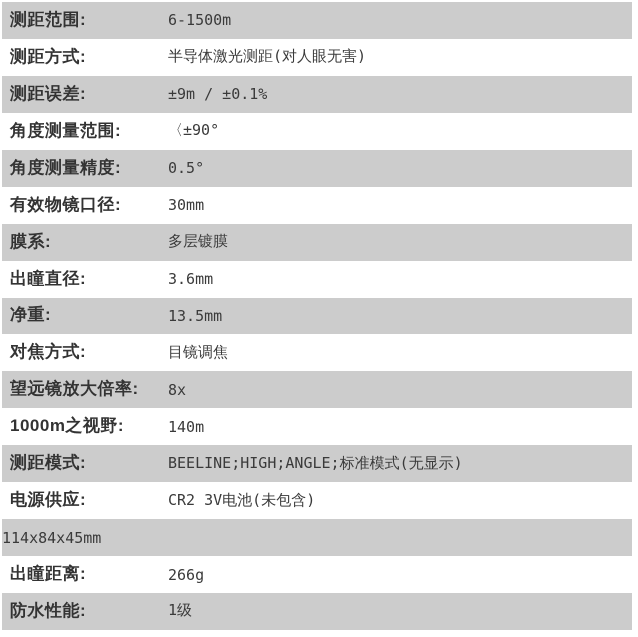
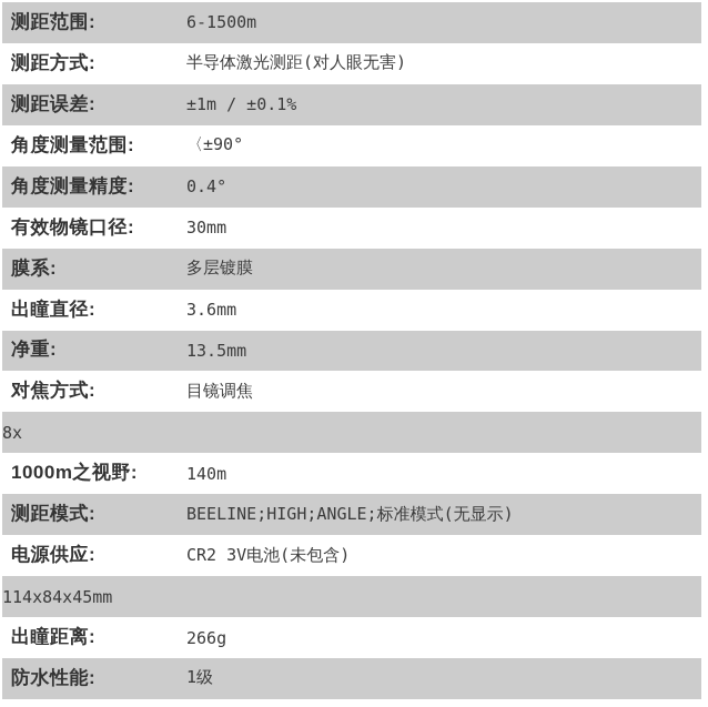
  测距范围:
  6-1500m
  测距方式:
  半导体激光测距(对人眼无害)
  测距误差:
- ±9m / ±0.1%
+ ±1m / ±0.1%
  角度测量范围:
  〈±90°
  角度测量精度:
- 0.5°
+ 0.4°
  有效物镜口径:
  30mm
  膜系:
  多层镀膜
  出瞳直径:
  3.6mm
  净重:
  13.5mm
  对焦方式:
  目镜调焦
- 望远镜放大倍率:
  8x
  1000m之视野:
  140m
  测距模式:
  BEELINE;HIGH;ANGLE;标准模式(无显示)
  电源供应:
  CR2 3V电池(未包含)
  114x84x45mm
  出瞳距离:
  266g
  防水性能:
  1级
